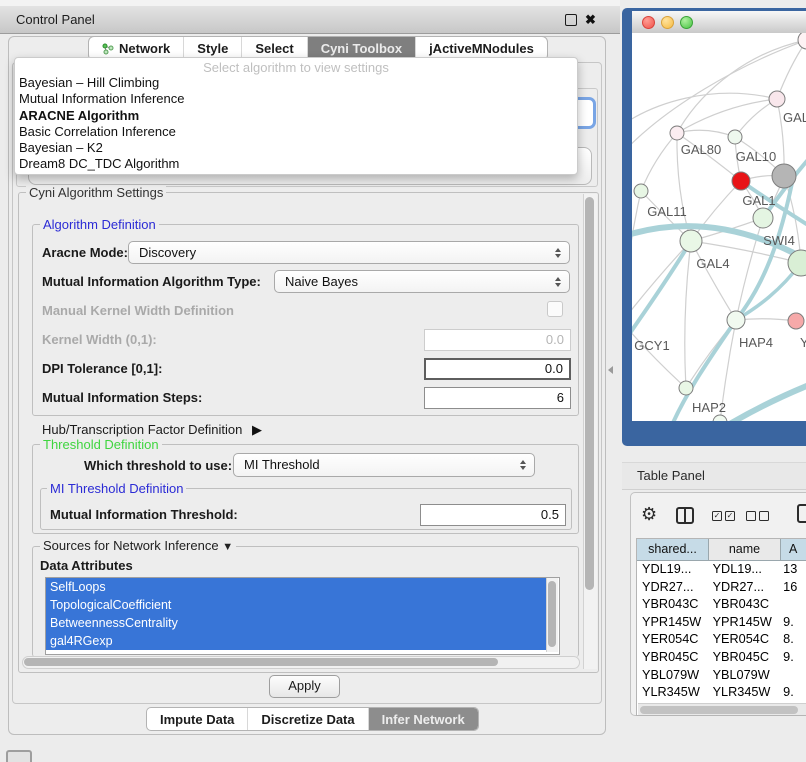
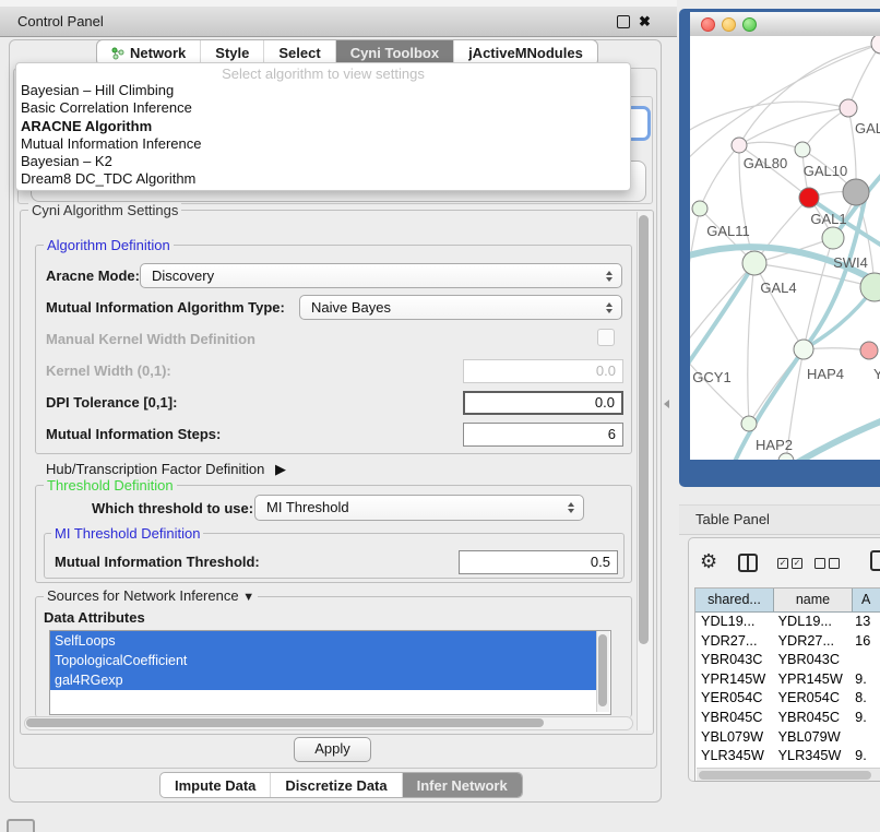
  Control Panel
  ✖
  Network
  Style
  Select
  Cyni Toolbox
  jActiveMNodules
  Select algorithm to view settings
  Bayesian – Hill Climbing
- Mutual Information Inference
+ Basic Correlation Inference
  ARACNE Algorithm
- Basic Correlation Inference
+ Mutual Information Inference
  Bayesian – K2
  Dream8 DC_TDC Algorithm
  Cyni Algorithm Settings
  Algorithm Definition
  Aracne Mode:
  Discovery
  Mutual Information Algorithm Type:
  Naive Bayes
  Manual Kernel Width Definition
  Kernel Width (0,1):
  0.0
  DPI Tolerance [0,1]:
  0.0
  Mutual Information Steps:
  6
  Hub/Transcription Factor Definition ▶
  Threshold Definition
  Which threshold to use:
  MI Threshold
  MI Threshold Definition
  Mutual Information Threshold:
  0.5
  Sources for Network Inference ▼
  Data Attributes
  SelfLoops
  TopologicalCoefficient
- BetweennessCentrality
  gal4RGexp
  Apply
  Impute Data
  Discretize Data
  Infer Network
  GAL
  GAL80
  GAL10
  GAL1
  GAL11
  SWI4
  GAL4
  HAP4
  Y
  GCY1
  HAP2
  Table Panel
  ⚙
  ✓
  ✓
  shared...
  name
  A
  YDL19...
  YDL19...
  13
  YDR27...
  YDR27...
  16
  YBR043C
  YBR043C
  YPR145W
  YPR145W
  9.
  YER054C
  YER054C
  8.
  YBR045C
  YBR045C
  9.
  YBL079W
  YBL079W
  YLR345W
  YLR345W
  9.
